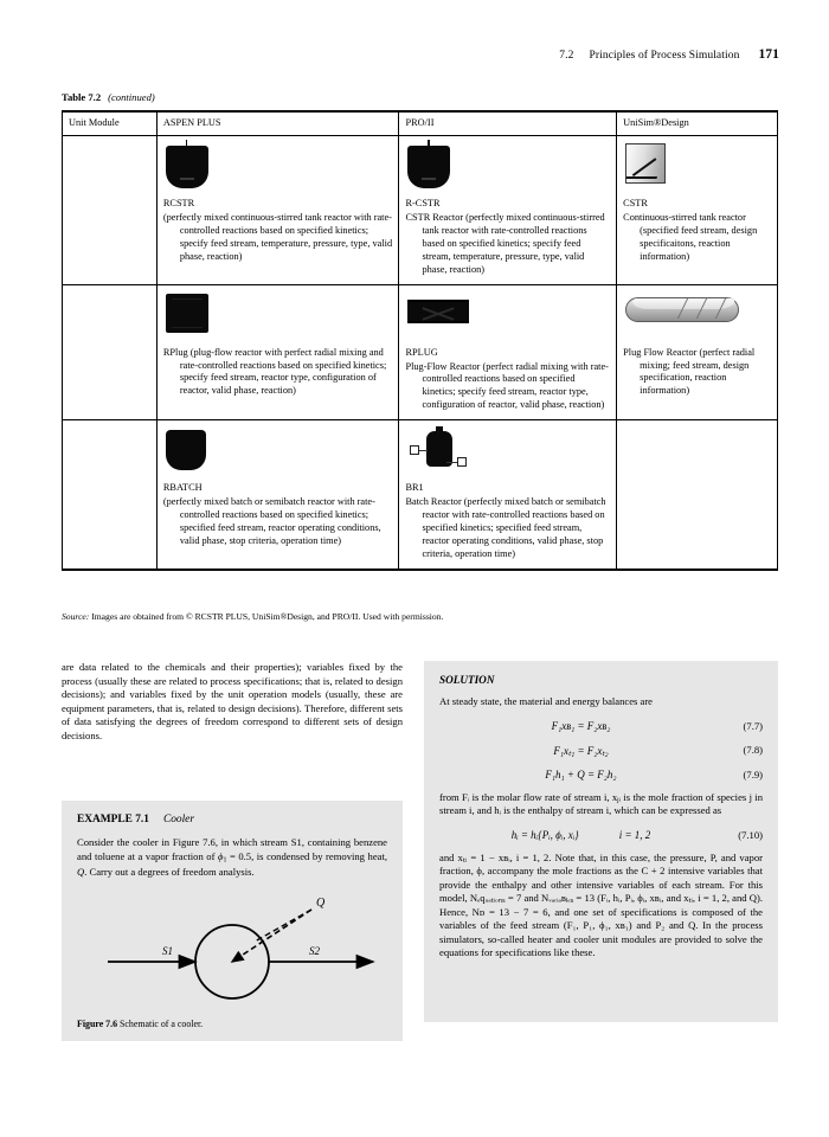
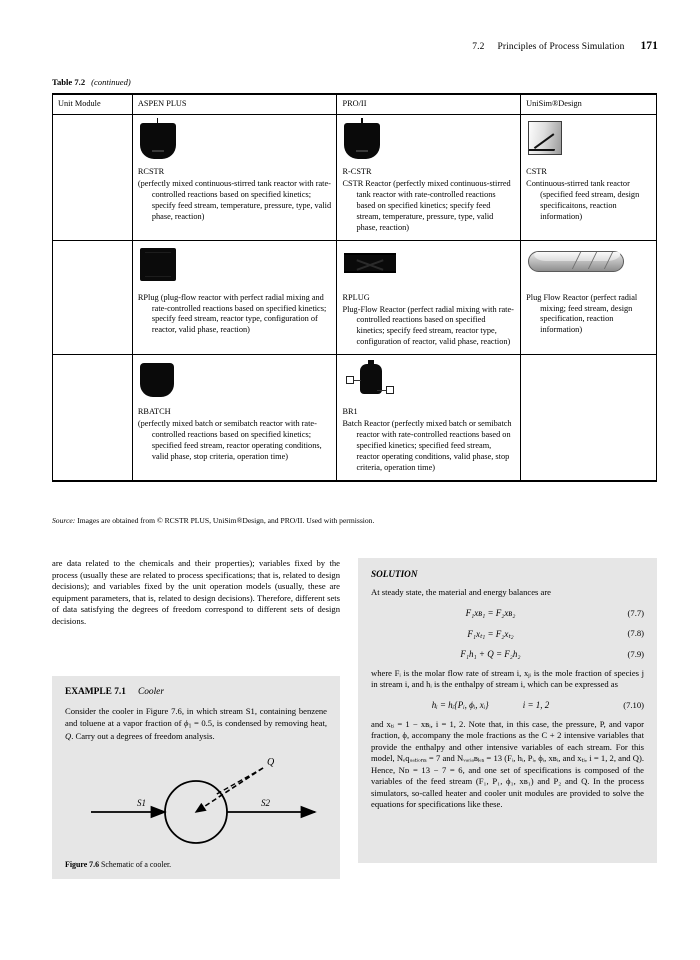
  7.2 Principles of Process Simulation 171
  Table 7.2 (continued)
  Unit Module	ASPEN PLUS	PRO/II	UniSim®Design
  	RCSTR (perfectly mixed continuous-stirred tank reactor with rate-controlled reactions based on specified kinetics; specify feed stream, temperature, pressure, type, valid phase, reaction)	R-CSTR CSTR Reactor (perfectly mixed continuous-stirred tank reactor with rate-controlled reactions based on specified kinetics; specify feed stream, temperature, pressure, type, valid phase, reaction)	CSTR Continuous-stirred tank reactor (specified feed stream, design specificaitons, reaction information)
  	RPlug (plug-flow reactor with perfect radial mixing and rate-controlled reactions based on specified kinetics; specify feed stream, reactor type, configuration of reactor, valid phase, reaction)	RPLUG Plug-Flow Reactor (perfect radial mixing with rate-controlled reactions based on specified kinetics; specify feed stream, reactor type, configuration of reactor, valid phase, reaction)	Plug Flow Reactor (perfect radial mixing; feed stream, design specification, reaction information)
  	RBATCH (perfectly mixed batch or semibatch reactor with rate-controlled reactions based on specified kinetics; specified feed stream, reactor operating conditions, valid phase, stop criteria, operation time)	BR1 Batch Reactor (perfectly mixed batch or semibatch reactor with rate-controlled reactions based on specified kinetics; specified feed stream, reactor operating conditions, valid phase, stop criteria, operation time)
  Source: Images are obtained from © RCSTR PLUS, UniSim®Design, and PRO/II. Used with permission.
  are data related to the chemicals and their properties); variables fixed by the process (usually these are related to process specifications; that is, related to design decisions); and variables fixed by the unit operation models (usually, these are equipment parameters, that is, related to design decisions). Therefore, different sets of data satisfying the degrees of freedom correspond to different sets of design decisions.
  EXAMPLE 7.1 Cooler
  Consider the cooler in Figure 7.6, in which stream S1, containing benzene and toluene at a vapor fraction of ϕ = 0.5, is condensed by removing heat, Q. Carry out a degrees of freedom analysis.
  S1
  S2
  Q
  Figure 7.6 Schematic of a cooler.
  SOLUTION
  At steady state, the material and energy balances are
  F₁xʙ₁ = F₂xʙ₂
  (7.7)
  F₁xₜ₁ = F₂xₜ₂
  (7.8)
  F₁h₁ + Q = F₂h₂
  (7.9)
- from Fᵢ is the molar flow rate of stream i, xⱼᵢ is the mole fraction of species j in stream i, and hᵢ is the enthalpy of stream i, which can be expressed as
+ where Fᵢ is the molar flow rate of stream i, xⱼᵢ is the mole fraction of species j in stream i, and hᵢ is the enthalpy of stream i, which can be expressed as
  hᵢ = hᵢ{Pᵢ, ϕᵢ, xᵢ} i = 1, 2
  (7.10)
  and xₜᵢ = 1 − xʙᵢ, i = 1, 2. Note that, in this case, the pressure, P, and vapor fraction, ϕ, accompany the mole fractions as the C + 2 intensive variables that provide the enthalpy and other intensive variables of each stream. For this model, Nₑqᵤₐₜᵢₒₙₛ = 7 and Nᵥₐᵣᵢₐʙₗₑₛ = 13 (Fᵢ, hᵢ, Pᵢ, ϕᵢ, xʙᵢ, and xₜᵢ, i = 1, 2, and Q). Hence, Nᴅ = 13 − 7 = 6, and one set of specifications is composed of the variables of the feed stream (F₁, P₁, ϕ₁, xʙ₁) and P₂ and Q. In the process simulators, so-called heater and cooler unit modules are provided to solve the equations for specifications like these.
